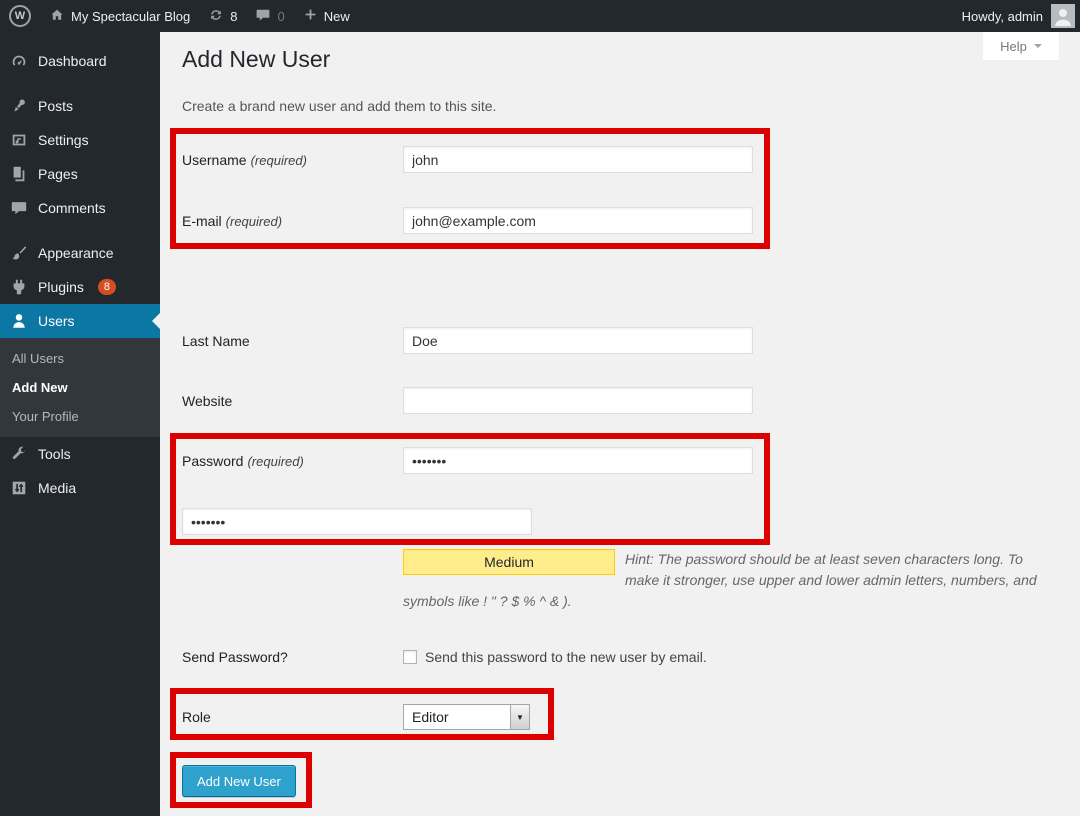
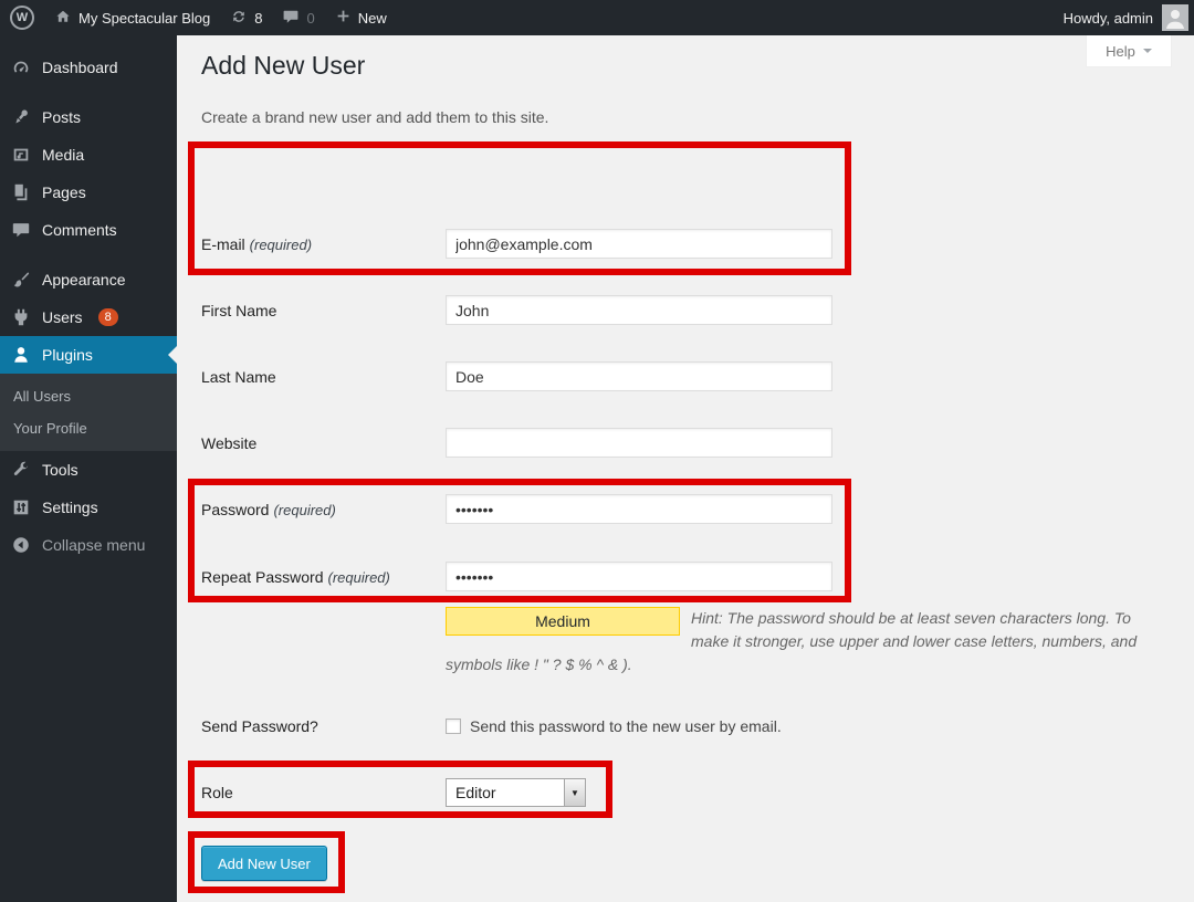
  W
  My Spectacular Blog
  8
  0
  New
  Howdy, admin
  Dashboard
  Posts
- Settings
+ Media
  Pages
  Comments
  Appearance
- Plugins
+ Users
  8
- Users
+ Plugins
  All Users
- Add New
  Your Profile
  Tools
- Media
+ Settings
+ Collapse menu
  Help
  Add New User
  Create a brand new user and add them to this site.
- Username (required)
- john
  E-mail (required)
  john@example.com
+ First Name
+ John
  Last Name
  Doe
  Website
  Password (required)
  •••••••
+ Repeat Password (required)
  •••••••
  Medium
- Hint: The password should be at least seven characters long. To make it stronger, use upper and lower admin letters, numbers, and symbols like ! " ? $ % ^ & ).
+ Hint: The password should be at least seven characters long. To make it stronger, use upper and lower case letters, numbers, and symbols like ! " ? $ % ^ & ).
  Send Password?
  Send this password to the new user by email.
  Role
  Editor
  ▼
  Add New User
